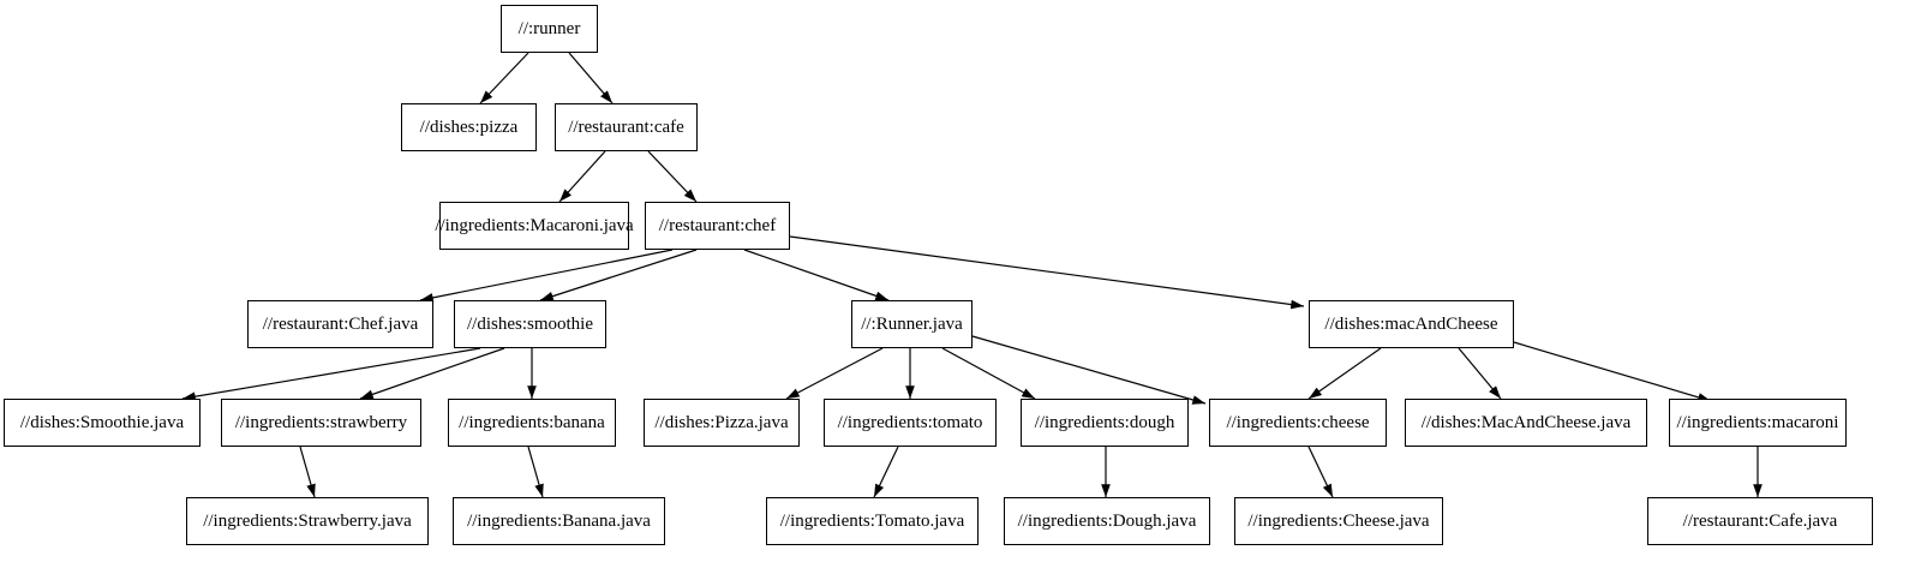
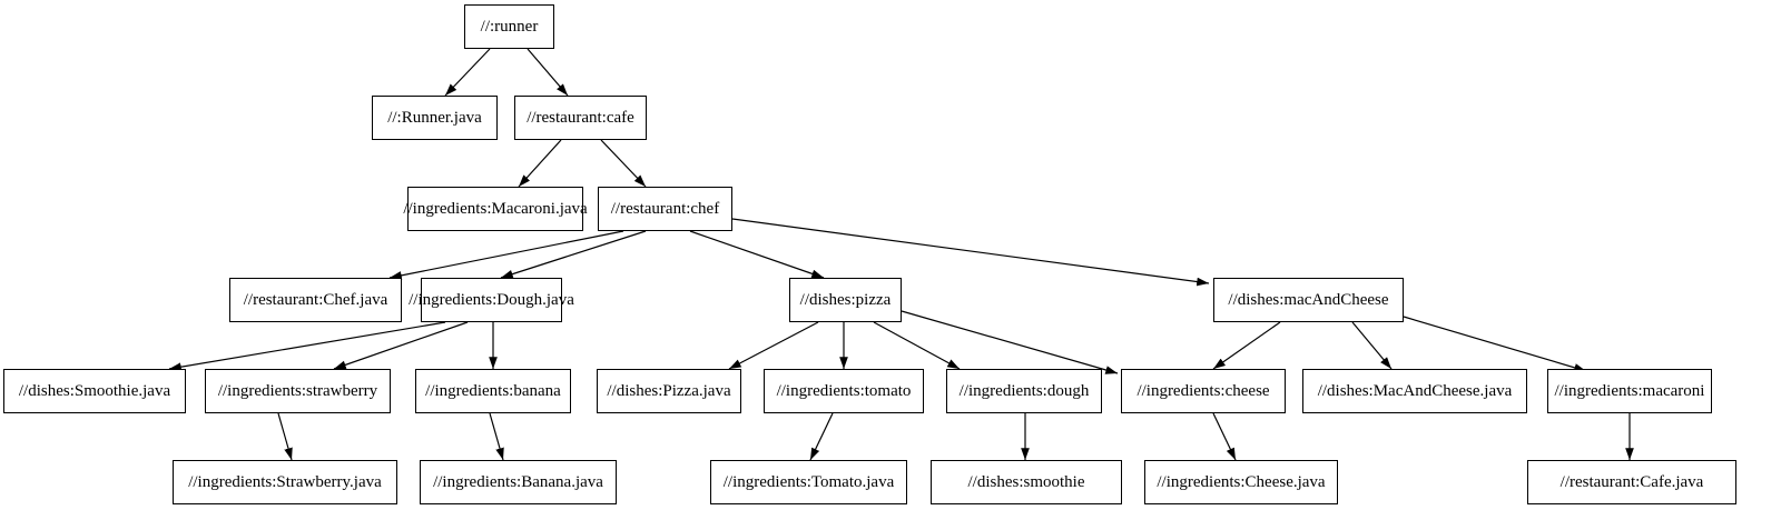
  //:runner
- //dishes:pizza
+ //:Runner.java
  //restaurant:cafe
  //ingredients:Macaroni.java
  //restaurant:chef
  //restaurant:Chef.java
- //dishes:smoothie
+ //ingredients:Dough.java
- //:Runner.java
+ //dishes:pizza
  //dishes:macAndCheese
  //dishes:Smoothie.java
  //ingredients:strawberry
  //ingredients:banana
  //dishes:Pizza.java
  //ingredients:tomato
  //ingredients:dough
  //ingredients:cheese
  //dishes:MacAndCheese.java
  //ingredients:macaroni
  //ingredients:Strawberry.java
  //ingredients:Banana.java
  //ingredients:Tomato.java
- //ingredients:Dough.java
+ //dishes:smoothie
  //ingredients:Cheese.java
  //restaurant:Cafe.java
